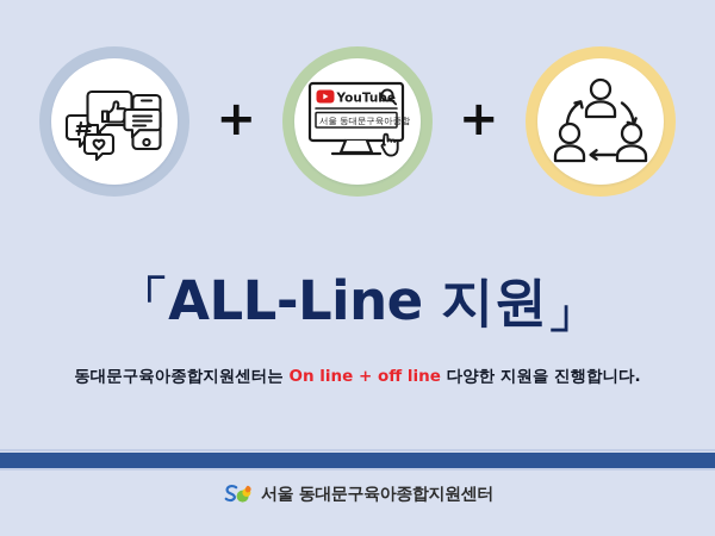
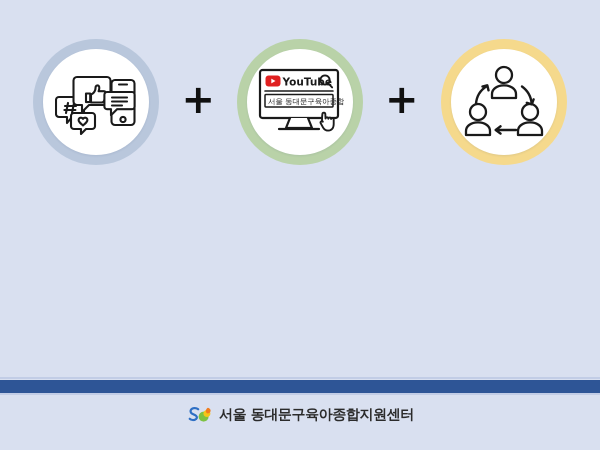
  +
  YouTu
  서울 동대문구육아종합
  +
- 「ALL-Line 지원」
- 동대문구육아종합지원센터는 On line + off line 다양한 지원을 진행합니다.
  서울 동대문구육아종합지원센터
